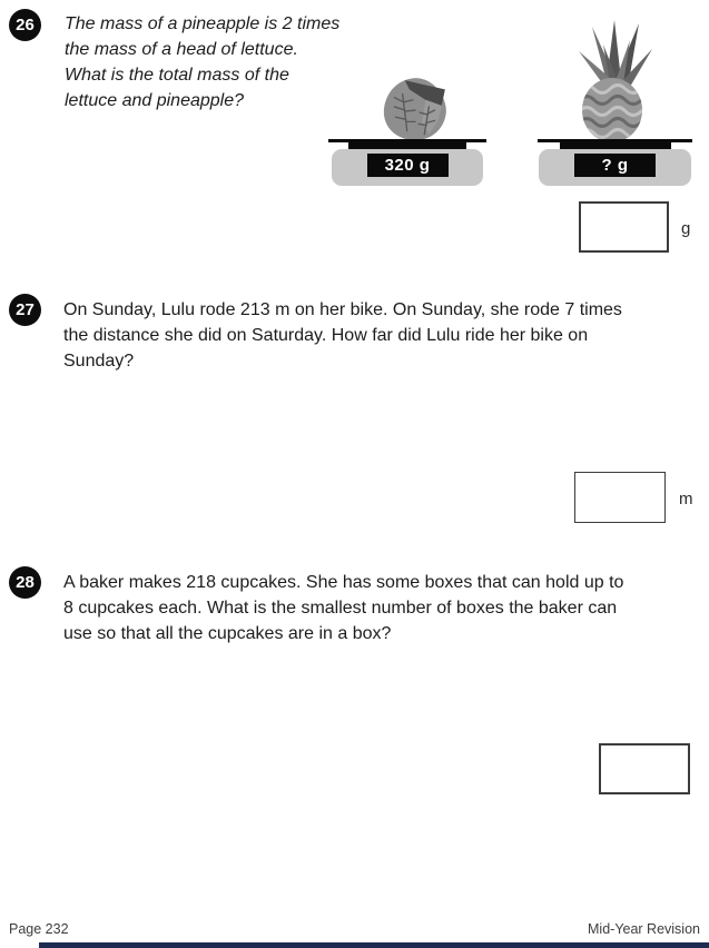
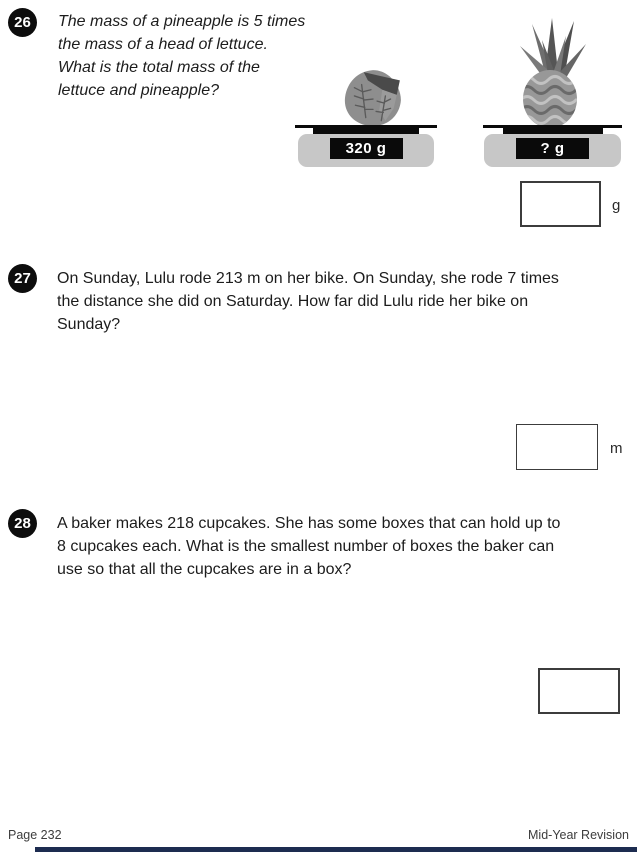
  26
- The mass of a pineapple is 2 times
+ The mass of a pineapple is 5 times
  the mass of a head of lettuce.
  What is the total mass of the
  lettuce and pineapple?
  320 g
  ? g
  g
  27
  On Sunday, Lulu rode 213 m on her bike. On Sunday, she rode 7 times
  the distance she did on Saturday. How far did Lulu ride her bike on
  Sunday?
  m
  28
  A baker makes 218 cupcakes. She has some boxes that can hold up to
  8 cupcakes each. What is the smallest number of boxes the baker can
  use so that all the cupcakes are in a box?
  Page 232
  Mid-Year Revision
